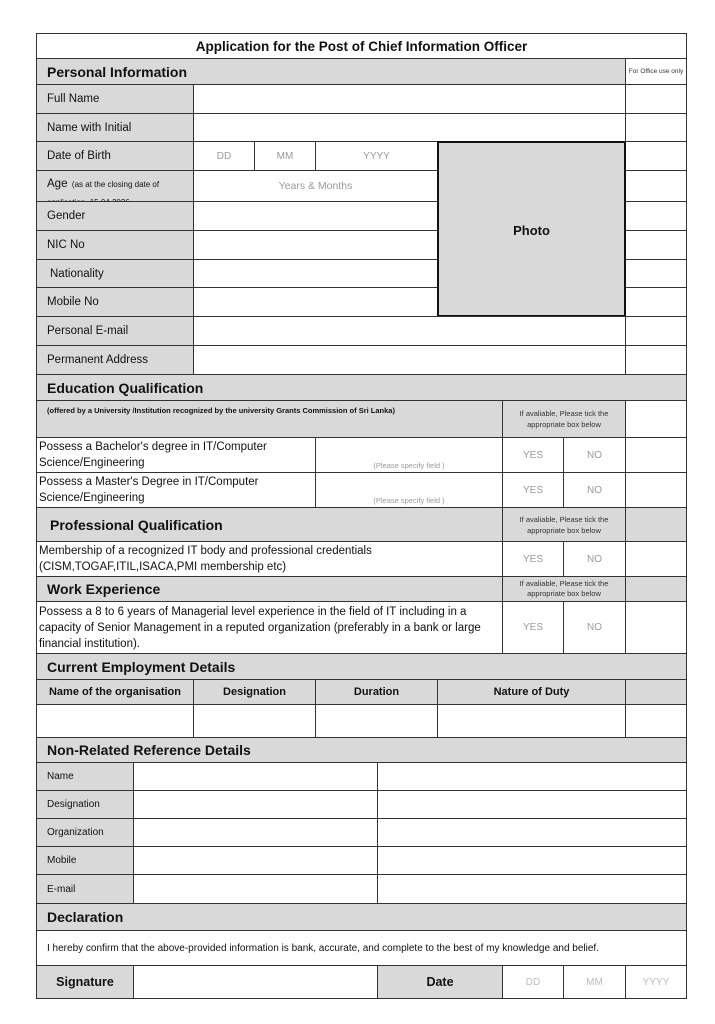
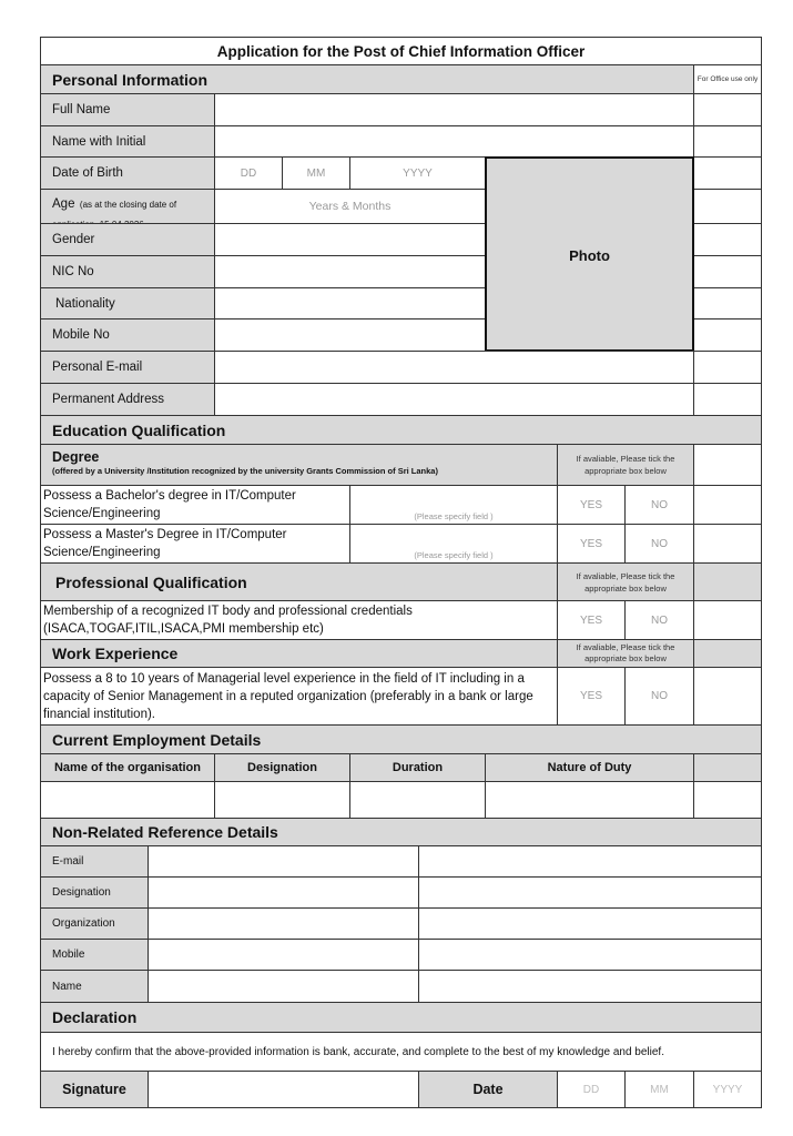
  Application for the Post of Chief Information Officer
  Personal Information
  Full Name
  Name with Initial
  Date of Birth
  DD
  MM
  YYYY
  Years & Months
  Gender
  NIC No
  Nationality
  Mobile No
  Photo
  Personal E-mail
  Permanent Address
  Education Qualification
+ Degree
  (offered by a University /Institution recognized by the university Grants Commission of Sri Lanka)
  If avaliable, Please tick the appropriate box below
  Possess a Bachelor's degree in IT/Computer Science/Engineering
  (Please specify field )
  YES
  NO
  Possess a Master's Degree in IT/Computer Science/Engineering
  (Please specify field )
  YES
  NO
  Professional Qualification
  If avaliable, Please tick the appropriate box below
- Membership of a recognized IT body and professional credentials (CISM,TOGAF,ITIL,ISACA,PMI membership etc)
+ Membership of a recognized IT body and professional credentials (ISACA,TOGAF,ITIL,ISACA,PMI membership etc)
  YES
  NO
  Work Experience
  If avaliable, Please tick the appropriate box below
- Possess a 8 to 6 years of Managerial level experience in the field of IT including in a capacity of Senior Management in a reputed organization (preferably in a bank or large financial institution).
+ Possess a 8 to 10 years of Managerial level experience in the field of IT including in a capacity of Senior Management in a reputed organization (preferably in a bank or large financial institution).
  YES
  NO
  Current Employment Details
  Name of the organisation
  Designation
  Duration
  Nature of Duty
  Non-Related Reference Details
- Name
+ E-mail
  Designation
  Organization
  Mobile
- E-mail
+ Name
  Declaration
  I hereby confirm that the above-provided information is bank, accurate, and complete to the best of my knowledge and belief.
  Signature
  Date
  DD
  MM
  YYYY
